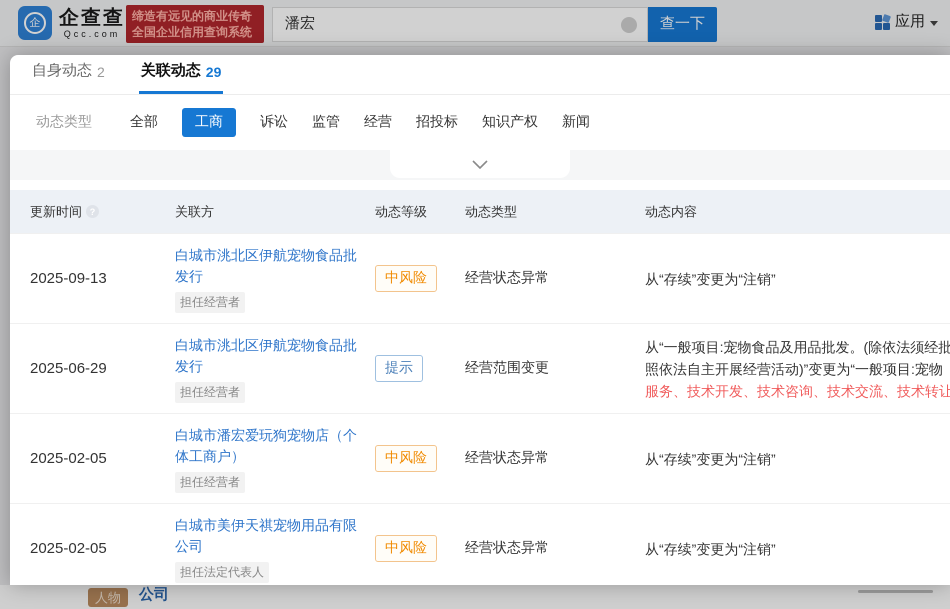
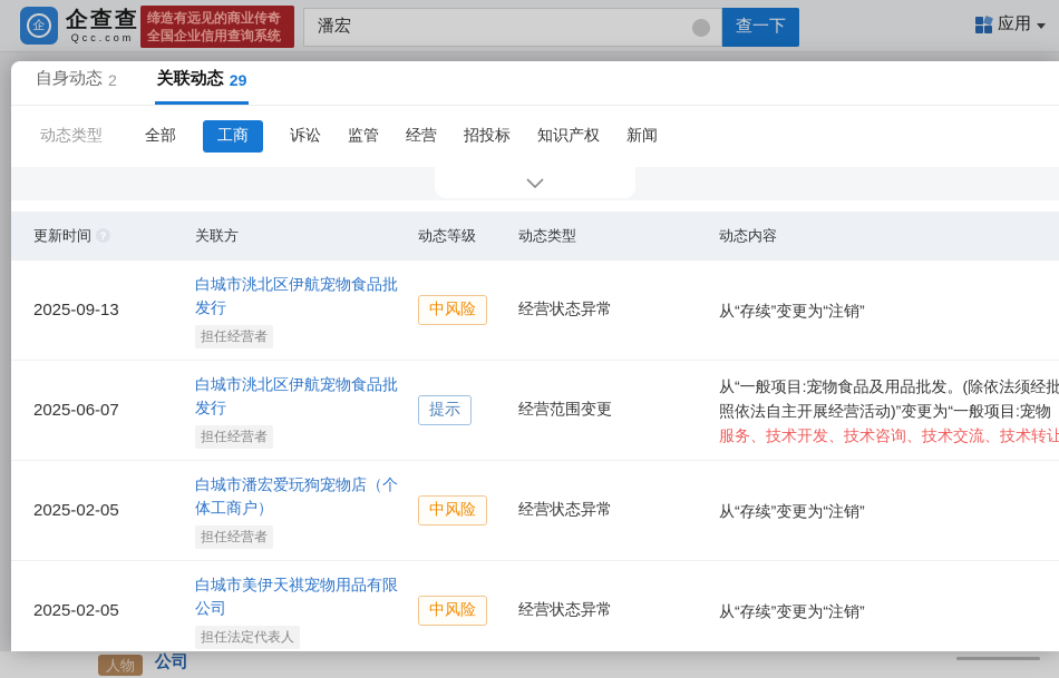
  企
  企查查
  Qcc.com
  缔造有远见的商业传奇
  全国企业信用查询系统
  潘宏
  查一下
  应用
  人物
  公司
  自身动态
  2
  关联动态
  29
  动态类型
  全部
  工商
  诉讼
  监管
  经营
  招投标
  知识产权
  新闻
  更新时间 ?
  关联方
  动态等级
  动态类型
  动态内容
  2025-09-13
  白城市洮北区伊航宠物食品批发行
  担任经营者
  中风险
  经营状态异常
  从“存续”变更为“注销”
- 2025-06-29
+ 2025-06-07
  白城市洮北区伊航宠物食品批发行
  担任经营者
  提示
  经营范围变更
  从“一般项目:宠物食品及用品批发。(除依法须经批
  照依法自主开展经营活动)”变更为“一般项目:宠物
  服务、技术开发、技术咨询、技术交流、技术转让
  2025-02-05
  白城市潘宏爱玩狗宠物店（个体工商户）
  担任经营者
  中风险
  经营状态异常
  从“存续”变更为“注销”
  2025-02-05
  白城市美伊天祺宠物用品有限公司
  担任法定代表人
  中风险
  经营状态异常
  从“存续”变更为“注销”
